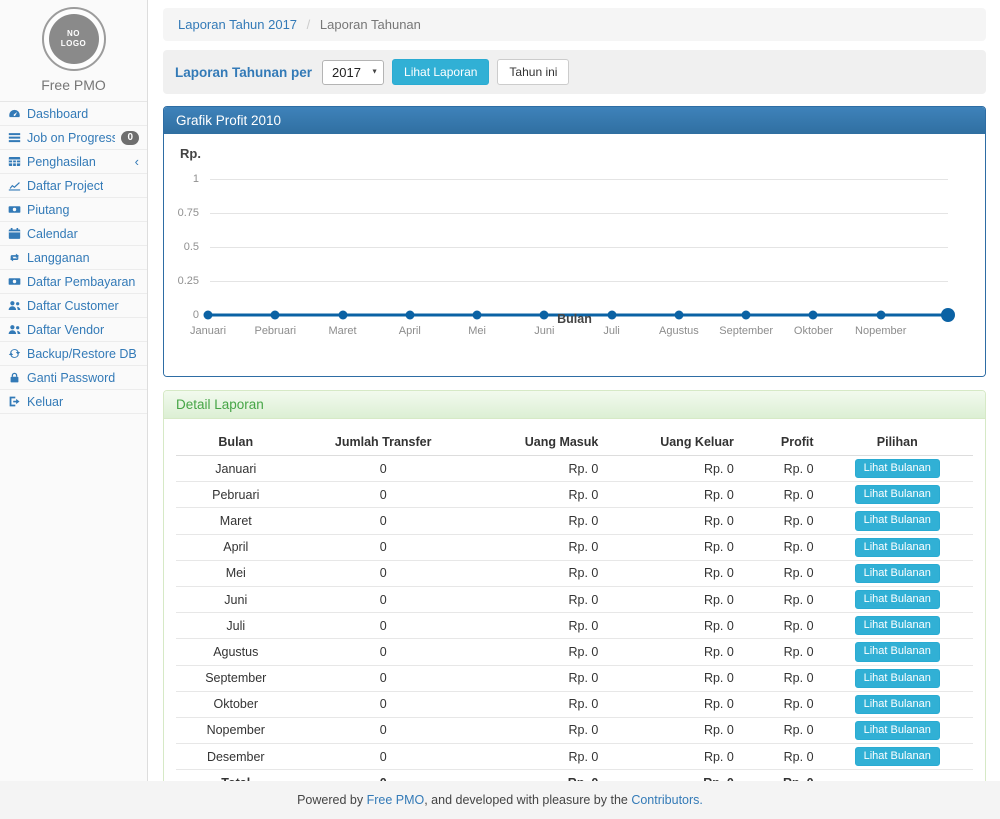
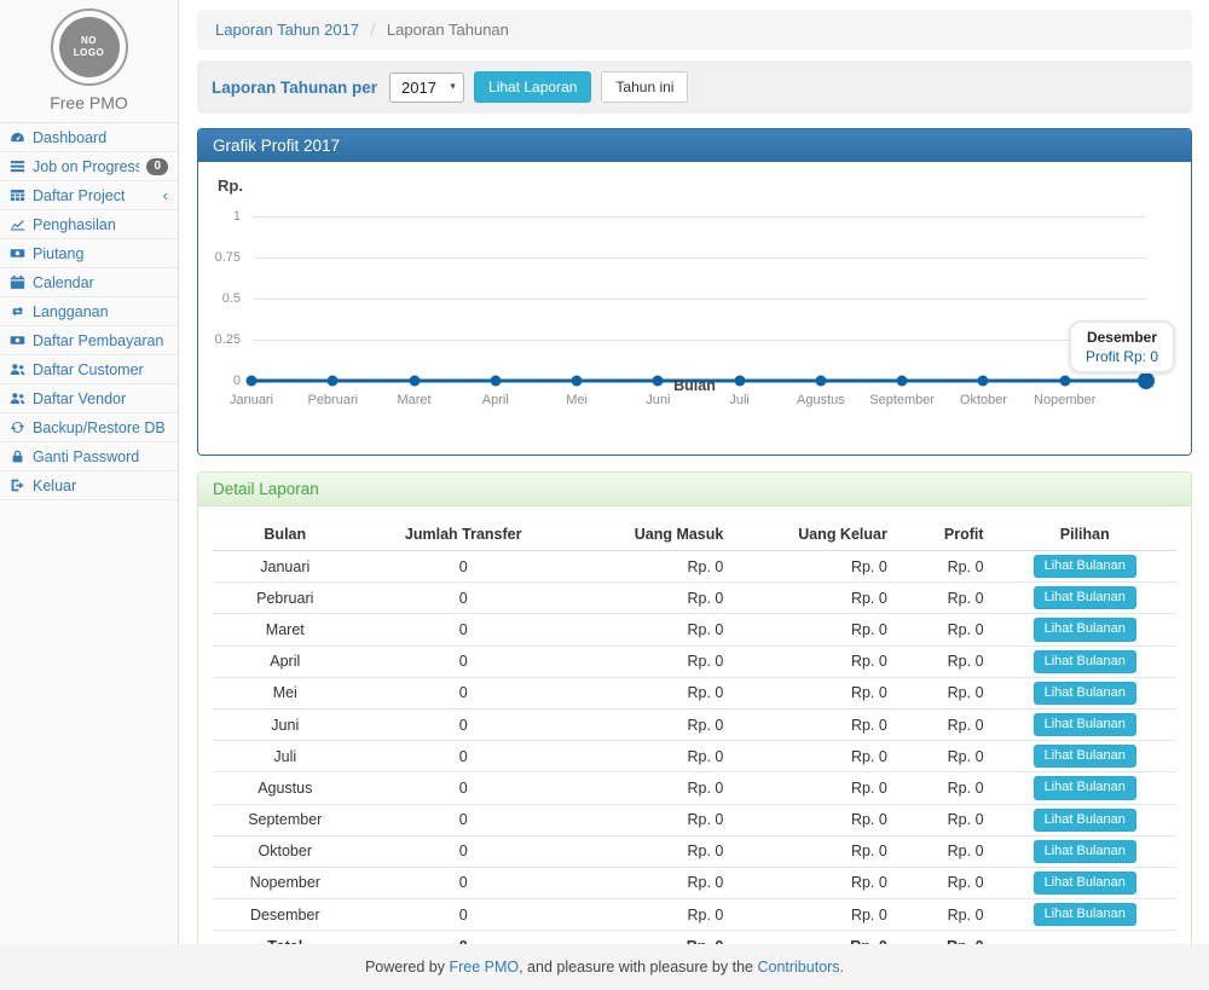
  NO
  LOGO
  Free PMO
  Dashboard
  Job on Progress
  0
- Penghasilan
+ Daftar Project
  ‹
- Daftar Project
+ Penghasilan
  Piutang
  Calendar
  Langganan
  Daftar Pembayaran
  Daftar Customer
  Daftar Vendor
  Backup/Restore DB
  Ganti Password
  Keluar
  Laporan Tahun 2017 / Laporan Tahunan
  Laporan Tahunan per
  2017
  Lihat Laporan
  Tahun ini
- Grafik Profit 2010
+ Grafik Profit 2017
  Rp.
  1
  0.75
  0.5
  0.25
  0
  Januari
  Pebruari
  Maret
  April
  Mei
  Juni
  Juli
  Agustus
  September
  Oktober
  Nopember
+ Desember
+ Profit Rp: 0
  Bulan
  Detail Laporan
  Bulan	Jumlah Transfer	Uang Masuk	Uang Keluar	Profit	Pilihan
  Januari	0	Rp. 0	Rp. 0	Rp. 0	Lihat Bulanan
  Pebruari	0	Rp. 0	Rp. 0	Rp. 0	Lihat Bulanan
  Maret	0	Rp. 0	Rp. 0	Rp. 0	Lihat Bulanan
  April	0	Rp. 0	Rp. 0	Rp. 0	Lihat Bulanan
  Mei	0	Rp. 0	Rp. 0	Rp. 0	Lihat Bulanan
  Juni	0	Rp. 0	Rp. 0	Rp. 0	Lihat Bulanan
  Juli	0	Rp. 0	Rp. 0	Rp. 0	Lihat Bulanan
  Agustus	0	Rp. 0	Rp. 0	Rp. 0	Lihat Bulanan
  September	0	Rp. 0	Rp. 0	Rp. 0	Lihat Bulanan
  Oktober	0	Rp. 0	Rp. 0	Rp. 0	Lihat Bulanan
  Nopember	0	Rp. 0	Rp. 0	Rp. 0	Lihat Bulanan
  Desember	0	Rp. 0	Rp. 0	Rp. 0	Lihat Bulanan
- Powered by Free PMO, and developed with pleasure by the Contributors.
+ Powered by Free PMO, and pleasure with pleasure by the Contributors.
